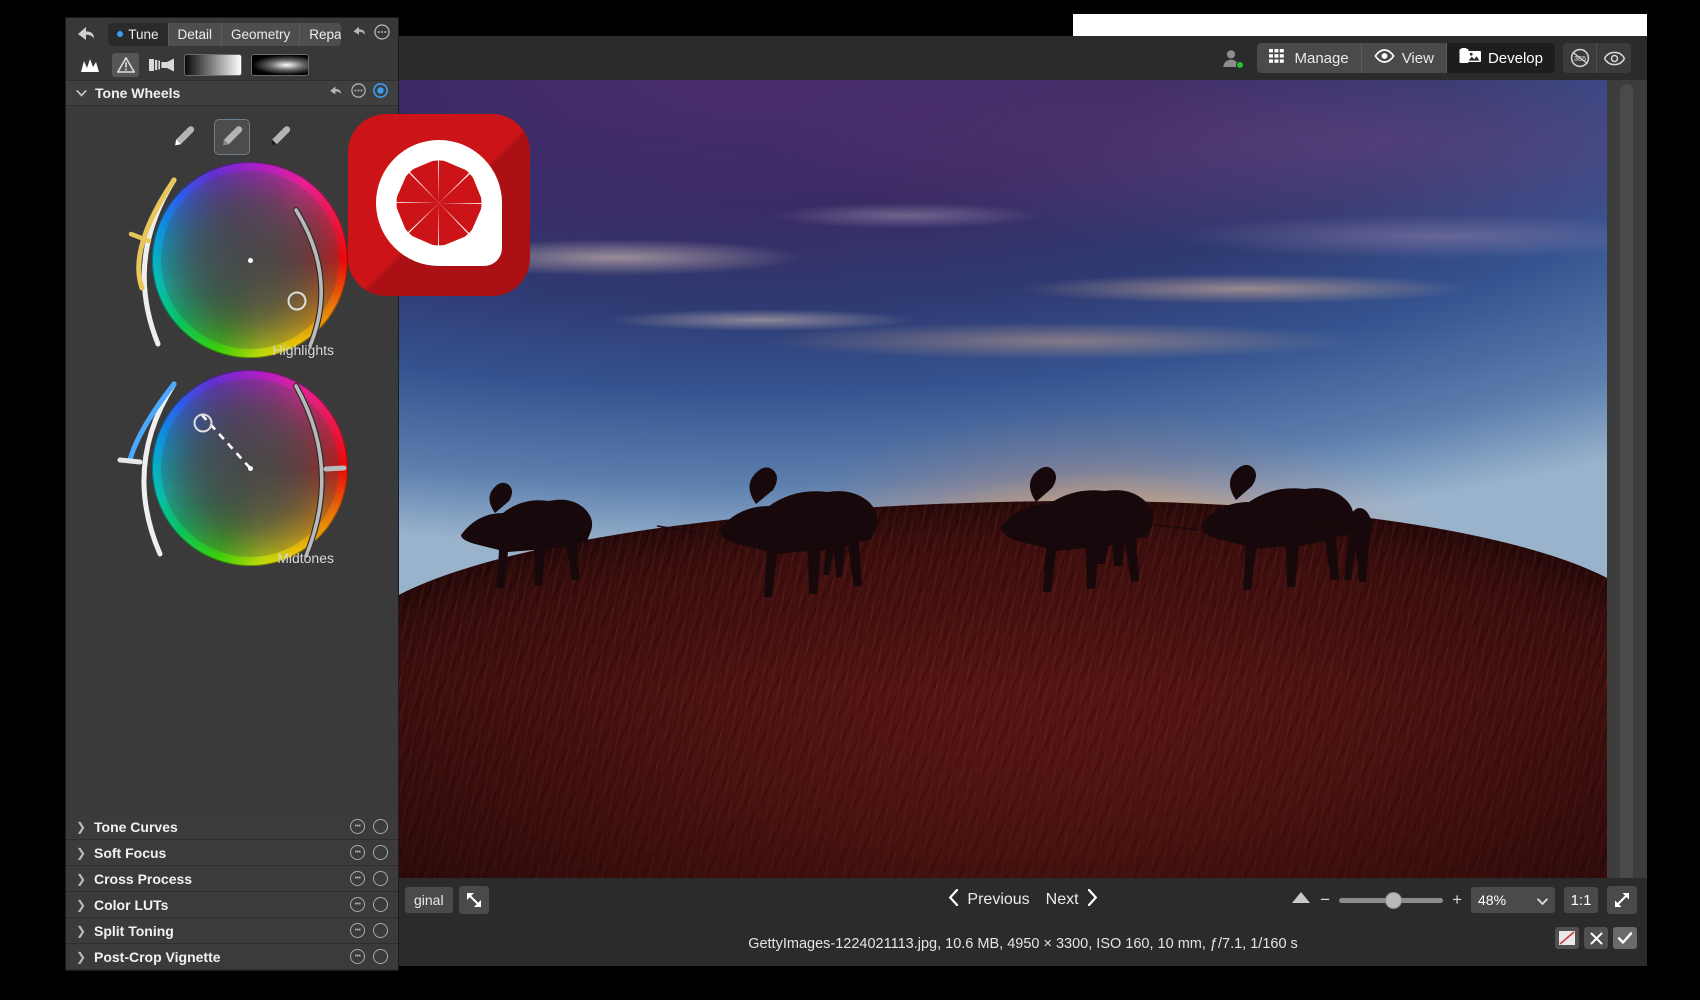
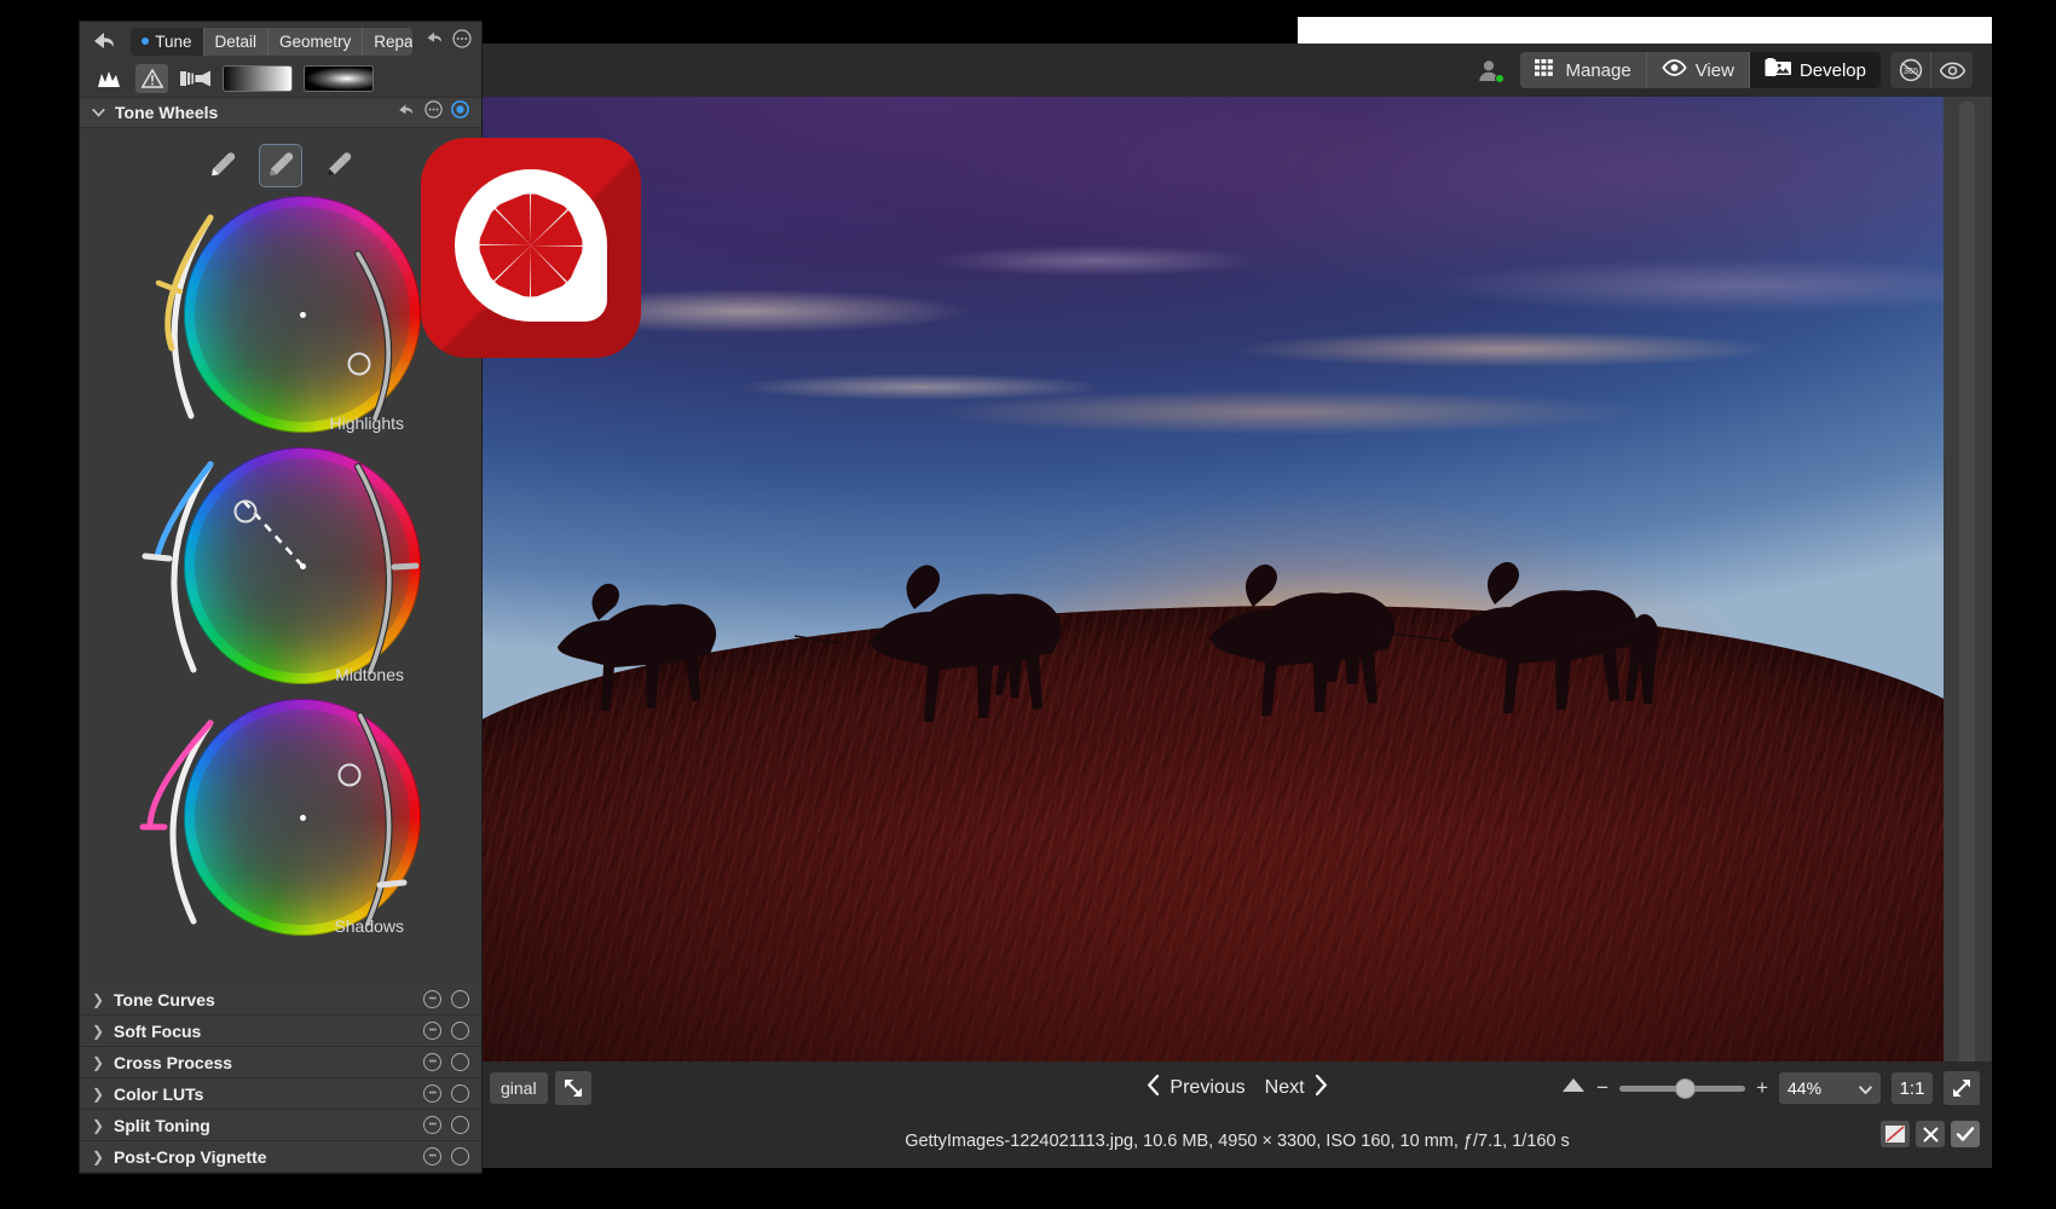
  Manage
  View
  Develop
  365
  ginal
  Previous
  Next
  −
  +
- 48%
+ 44%
  1:1
  GettyImages-1224021113.jpg, 10.6 MB, 4950 × 3300, ISO 160, 10 mm, ƒ/7.1, 1/160 s
  Tune
  Detail
  Geometry
  Tone Wheels
  Highlights
  Midtones
+ Shadows
  ❯
  Tone Curves
  ❯
  Soft Focus
  ❯
  Cross Process
  ❯
  Color LUTs
  ❯
  Split Toning
  ❯
  Post-Crop Vignette
